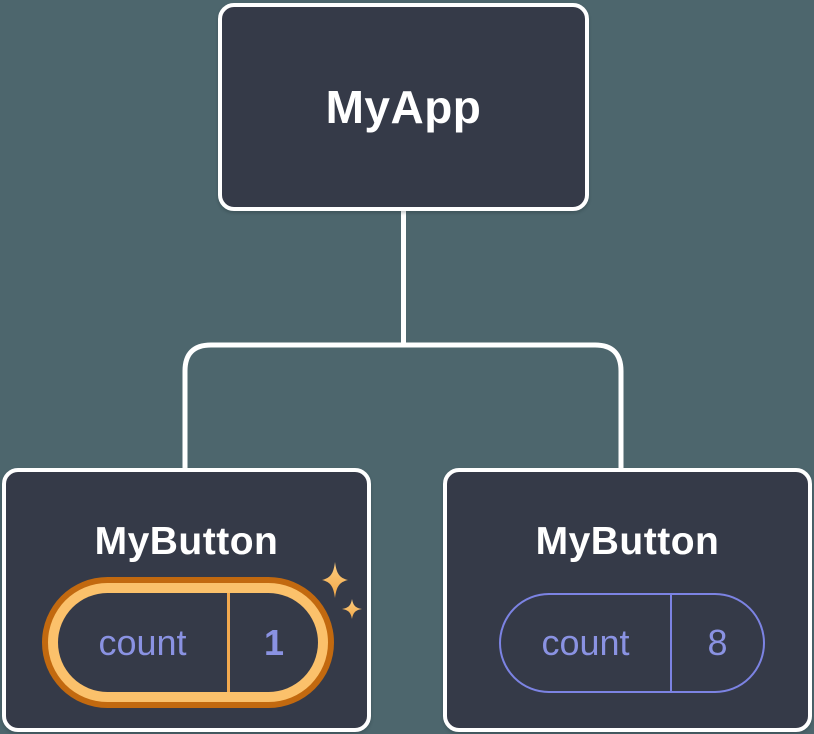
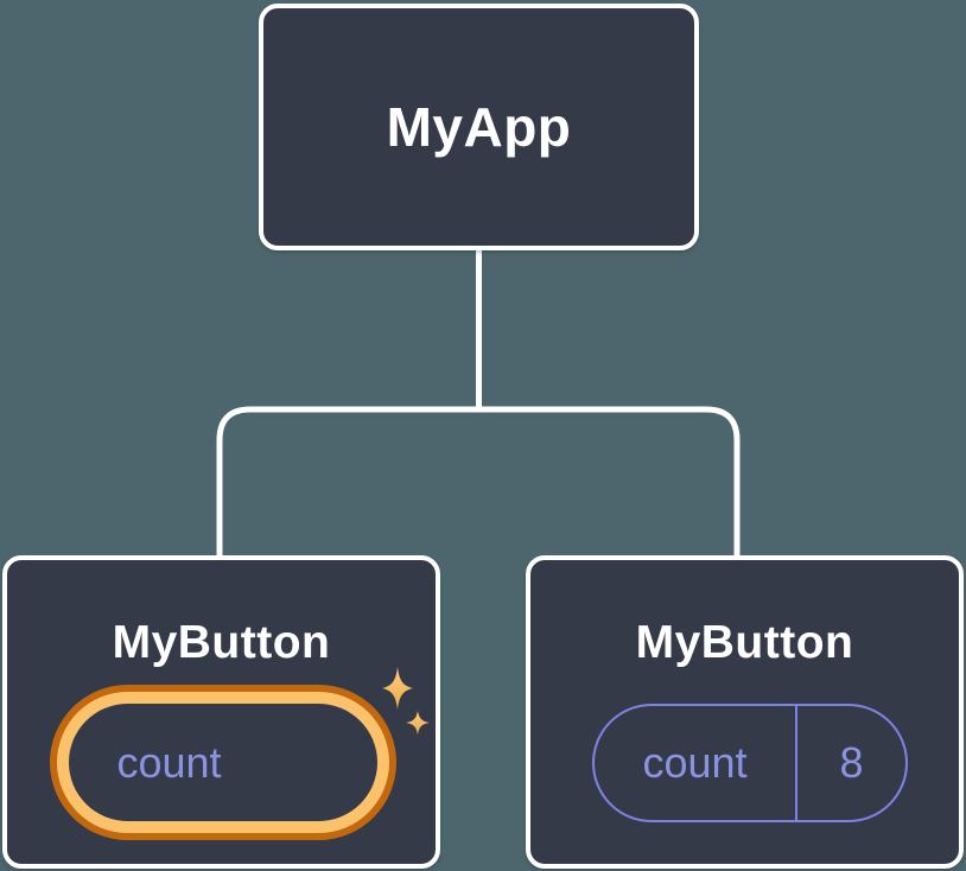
  MyApp
  MyButton
  count
- 1
  MyButton
  count
  8
